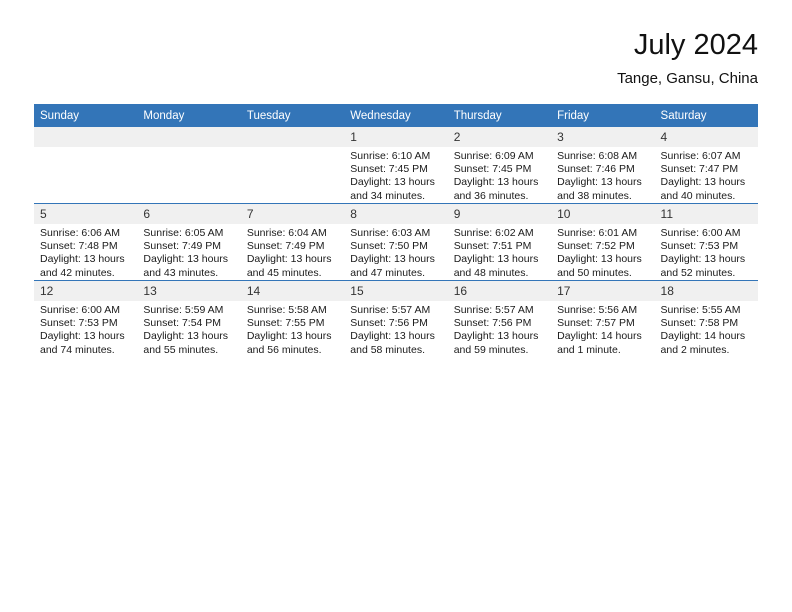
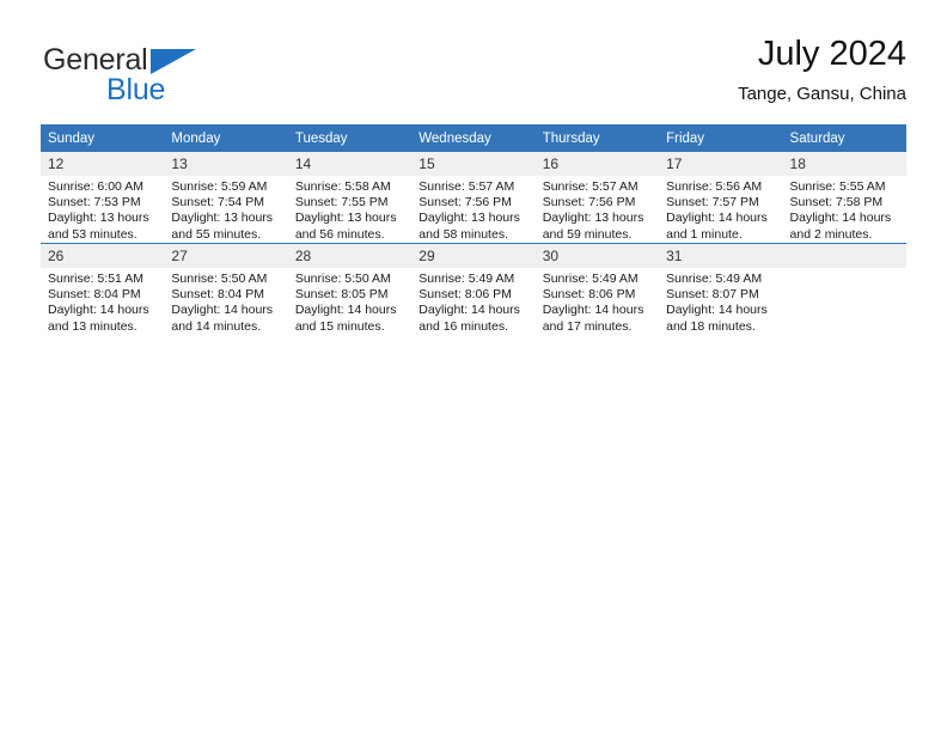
+ General
+ Blue
  July 2024
  Tange, Gansu, China
  Sunday	Monday	Tuesday	Wednesday	Thursday	Friday	Saturday
- 			1Sunrise: 6:10 AMSunset: 7:45 PMDaylight: 13 hoursand 34 minutes.	2Sunrise: 6:09 AMSunset: 7:45 PMDaylight: 13 hoursand 36 minutes.	3Sunrise: 6:08 AMSunset: 7:46 PMDaylight: 13 hoursand 38 minutes.	4Sunrise: 6:07 AMSunset: 7:47 PMDaylight: 13 hoursand 40 minutes.
- 5Sunrise: 6:06 AMSunset: 7:48 PMDaylight: 13 hoursand 42 minutes.	6Sunrise: 6:05 AMSunset: 7:49 PMDaylight: 13 hoursand 43 minutes.	7Sunrise: 6:04 AMSunset: 7:49 PMDaylight: 13 hoursand 45 minutes.	8Sunrise: 6:03 AMSunset: 7:50 PMDaylight: 13 hoursand 47 minutes.	9Sunrise: 6:02 AMSunset: 7:51 PMDaylight: 13 hoursand 48 minutes.	10Sunrise: 6:01 AMSunset: 7:52 PMDaylight: 13 hoursand 50 minutes.	11Sunrise: 6:00 AMSunset: 7:53 PMDaylight: 13 hoursand 52 minutes.
- 12Sunrise: 6:00 AMSunset: 7:53 PMDaylight: 13 hoursand 74 minutes.	13Sunrise: 5:59 AMSunset: 7:54 PMDaylight: 13 hoursand 55 minutes.	14Sunrise: 5:58 AMSunset: 7:55 PMDaylight: 13 hoursand 56 minutes.	15Sunrise: 5:57 AMSunset: 7:56 PMDaylight: 13 hoursand 58 minutes.	16Sunrise: 5:57 AMSunset: 7:56 PMDaylight: 13 hoursand 59 minutes.	17Sunrise: 5:56 AMSunset: 7:57 PMDaylight: 14 hoursand 1 minute.	18Sunrise: 5:55 AMSunset: 7:58 PMDaylight: 14 hoursand 2 minutes.
+ 12Sunrise: 6:00 AMSunset: 7:53 PMDaylight: 13 hoursand 53 minutes.	13Sunrise: 5:59 AMSunset: 7:54 PMDaylight: 13 hoursand 55 minutes.	14Sunrise: 5:58 AMSunset: 7:55 PMDaylight: 13 hoursand 56 minutes.	15Sunrise: 5:57 AMSunset: 7:56 PMDaylight: 13 hoursand 58 minutes.	16Sunrise: 5:57 AMSunset: 7:56 PMDaylight: 13 hoursand 59 minutes.	17Sunrise: 5:56 AMSunset: 7:57 PMDaylight: 14 hoursand 1 minute.	18Sunrise: 5:55 AMSunset: 7:58 PMDaylight: 14 hoursand 2 minutes.
+ 26Sunrise: 5:51 AMSunset: 8:04 PMDaylight: 14 hoursand 13 minutes.	27Sunrise: 5:50 AMSunset: 8:04 PMDaylight: 14 hoursand 14 minutes.	28Sunrise: 5:50 AMSunset: 8:05 PMDaylight: 14 hoursand 15 minutes.	29Sunrise: 5:49 AMSunset: 8:06 PMDaylight: 14 hoursand 16 minutes.	30Sunrise: 5:49 AMSunset: 8:06 PMDaylight: 14 hoursand 17 minutes.	31Sunrise: 5:49 AMSunset: 8:07 PMDaylight: 14 hoursand 18 minutes.
